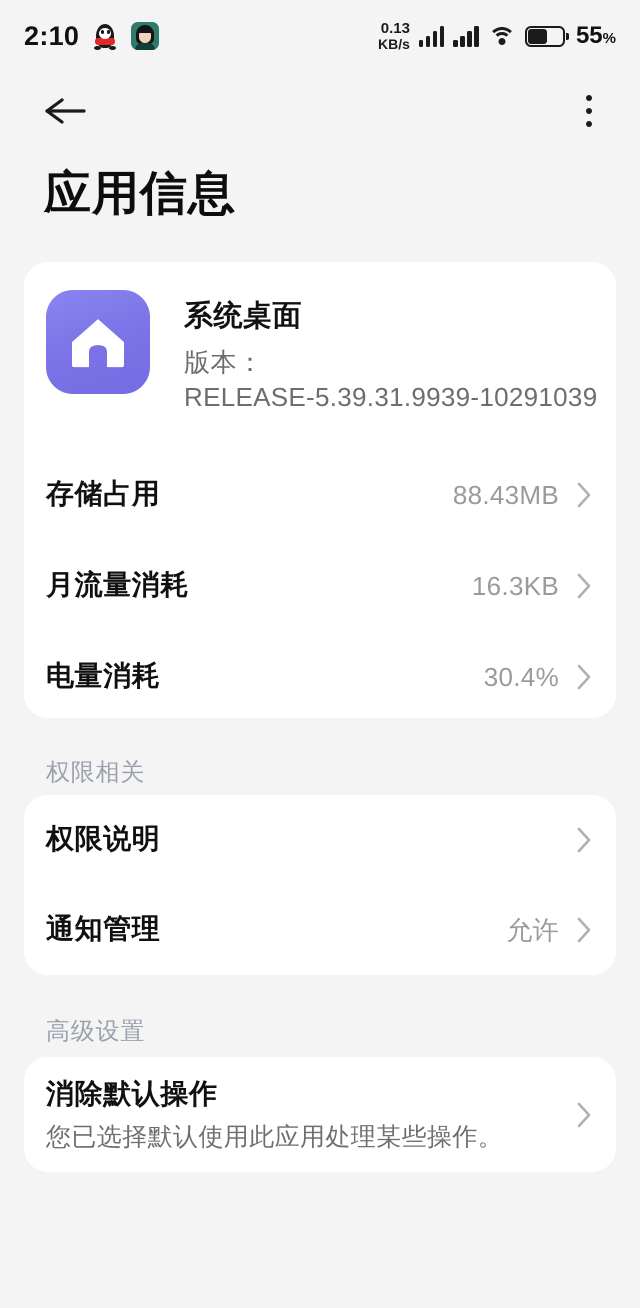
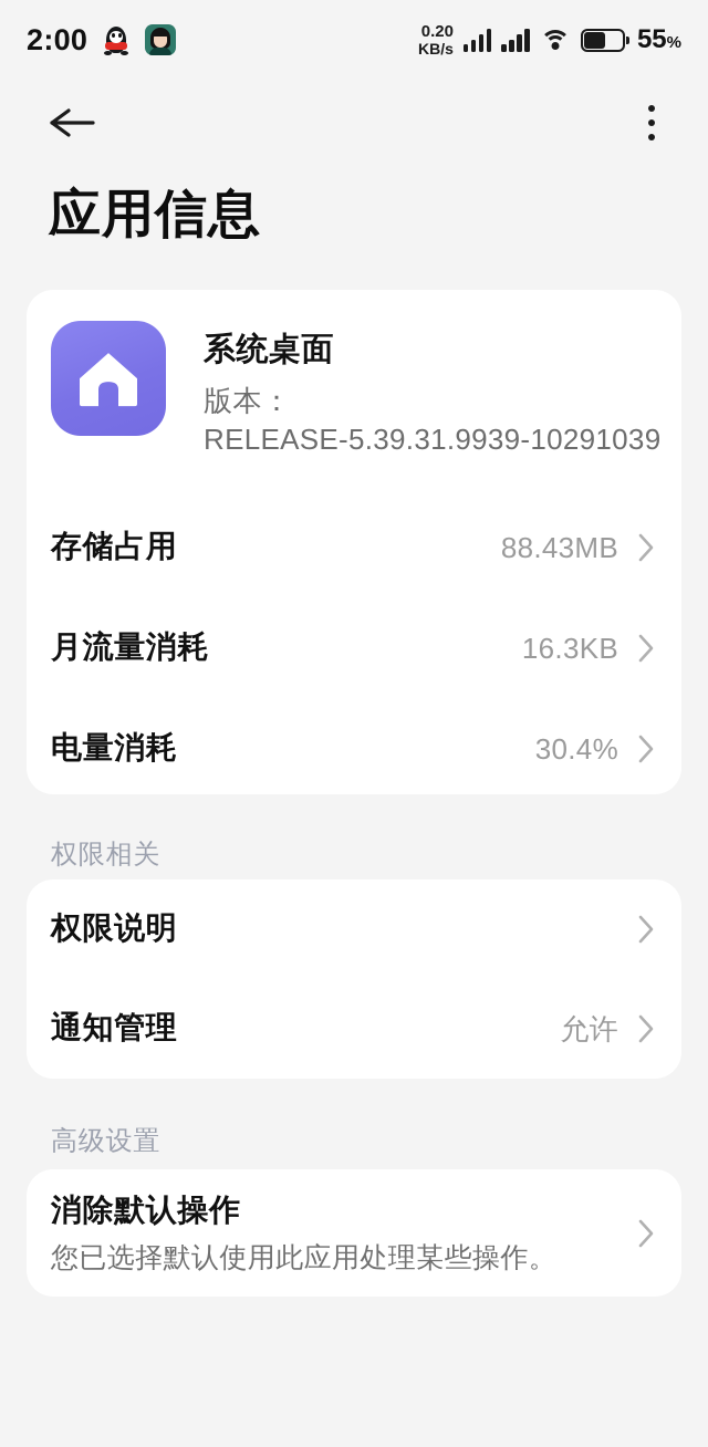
- 2:10
+ 2:00
- 0.13
+ 0.20
  KB/s
  55%
  应用信息
  系统桌面
  版本：
  RELEASE-5.39.31.9939-10291039
  存储占用
  88.43MB
  月流量消耗
  16.3KB
  电量消耗
  30.4%
  权限相关
  权限说明
  通知管理
  允许
  高级设置
  消除默认操作
  您已选择默认使用此应用处理某些操作。
